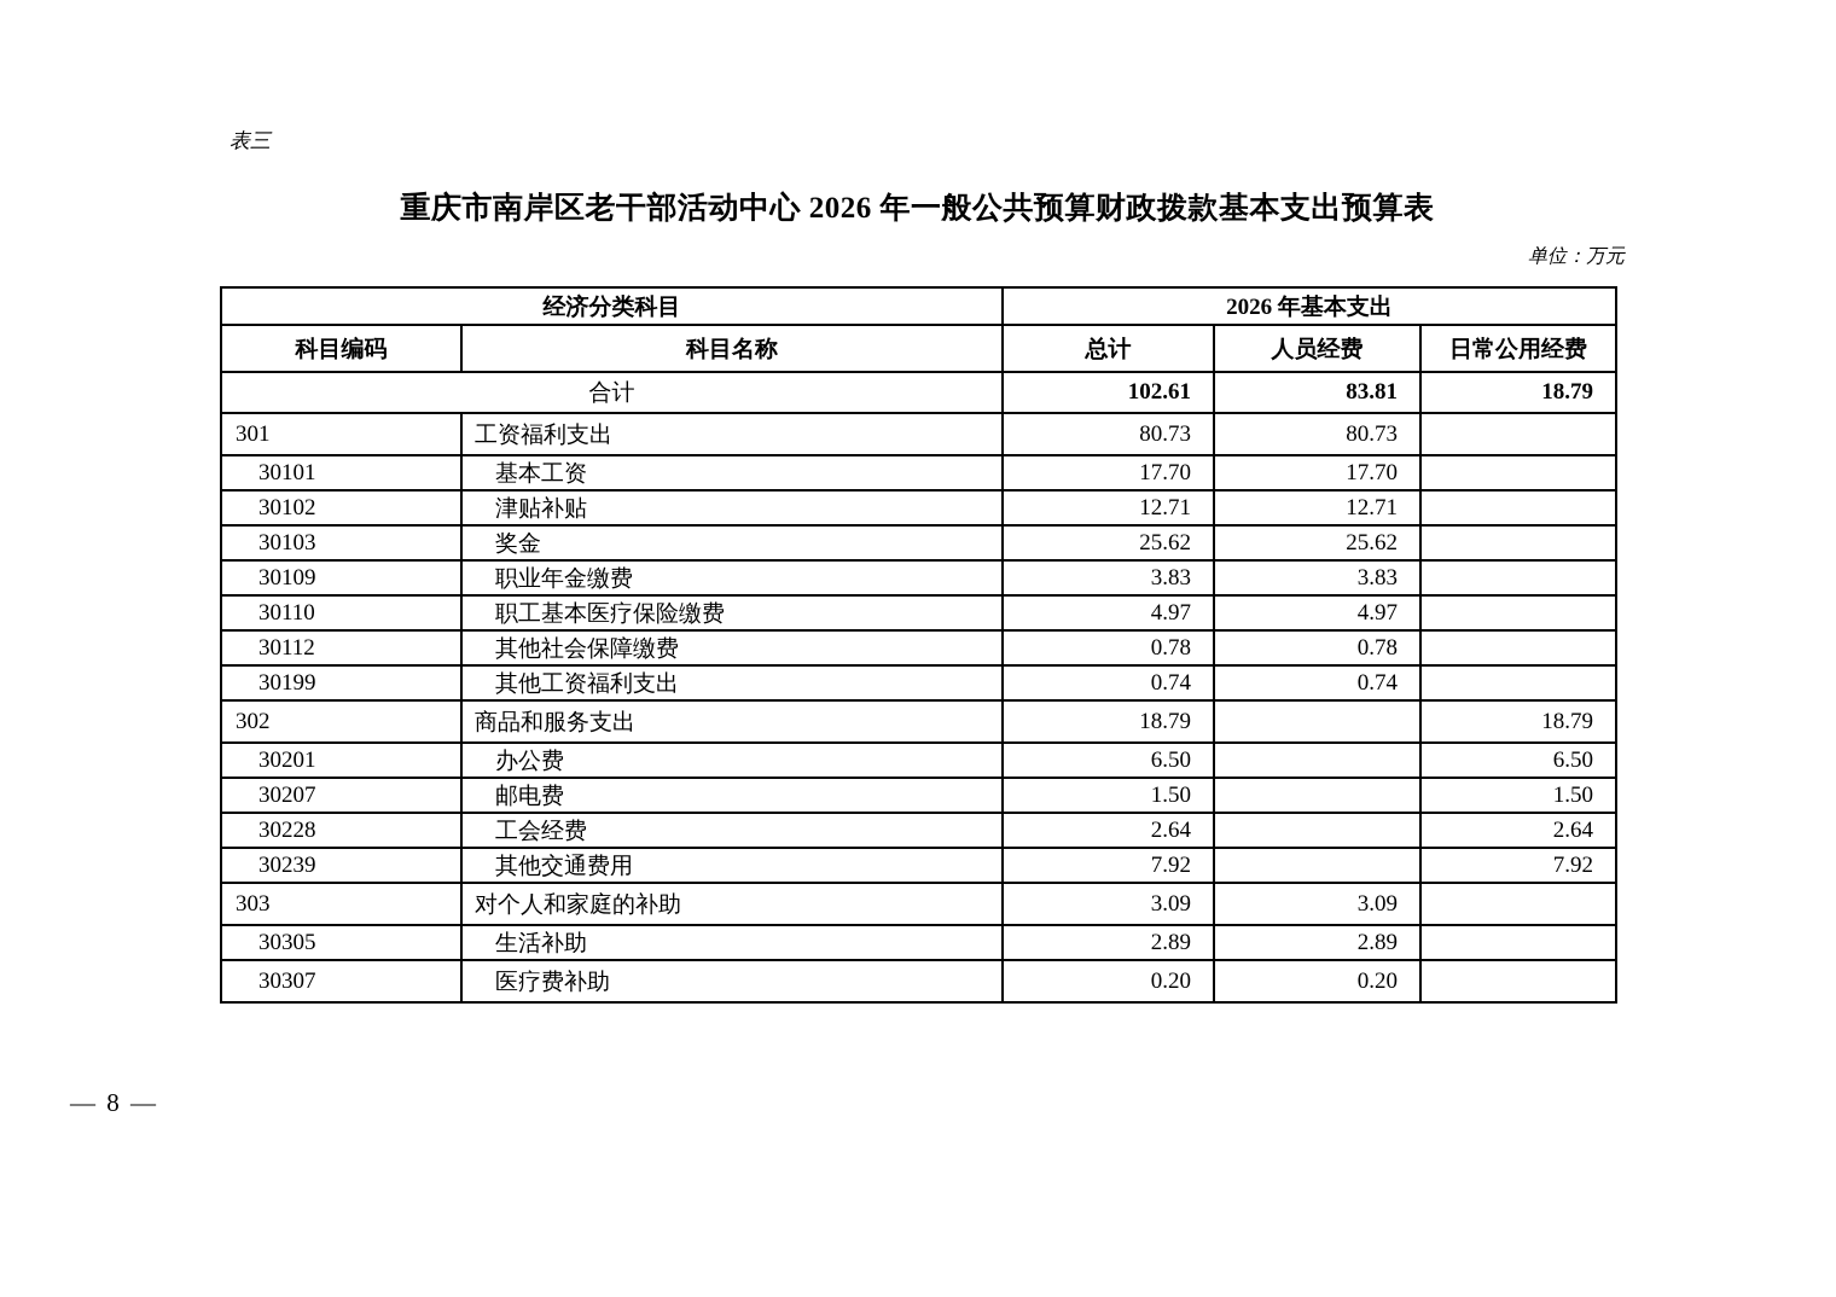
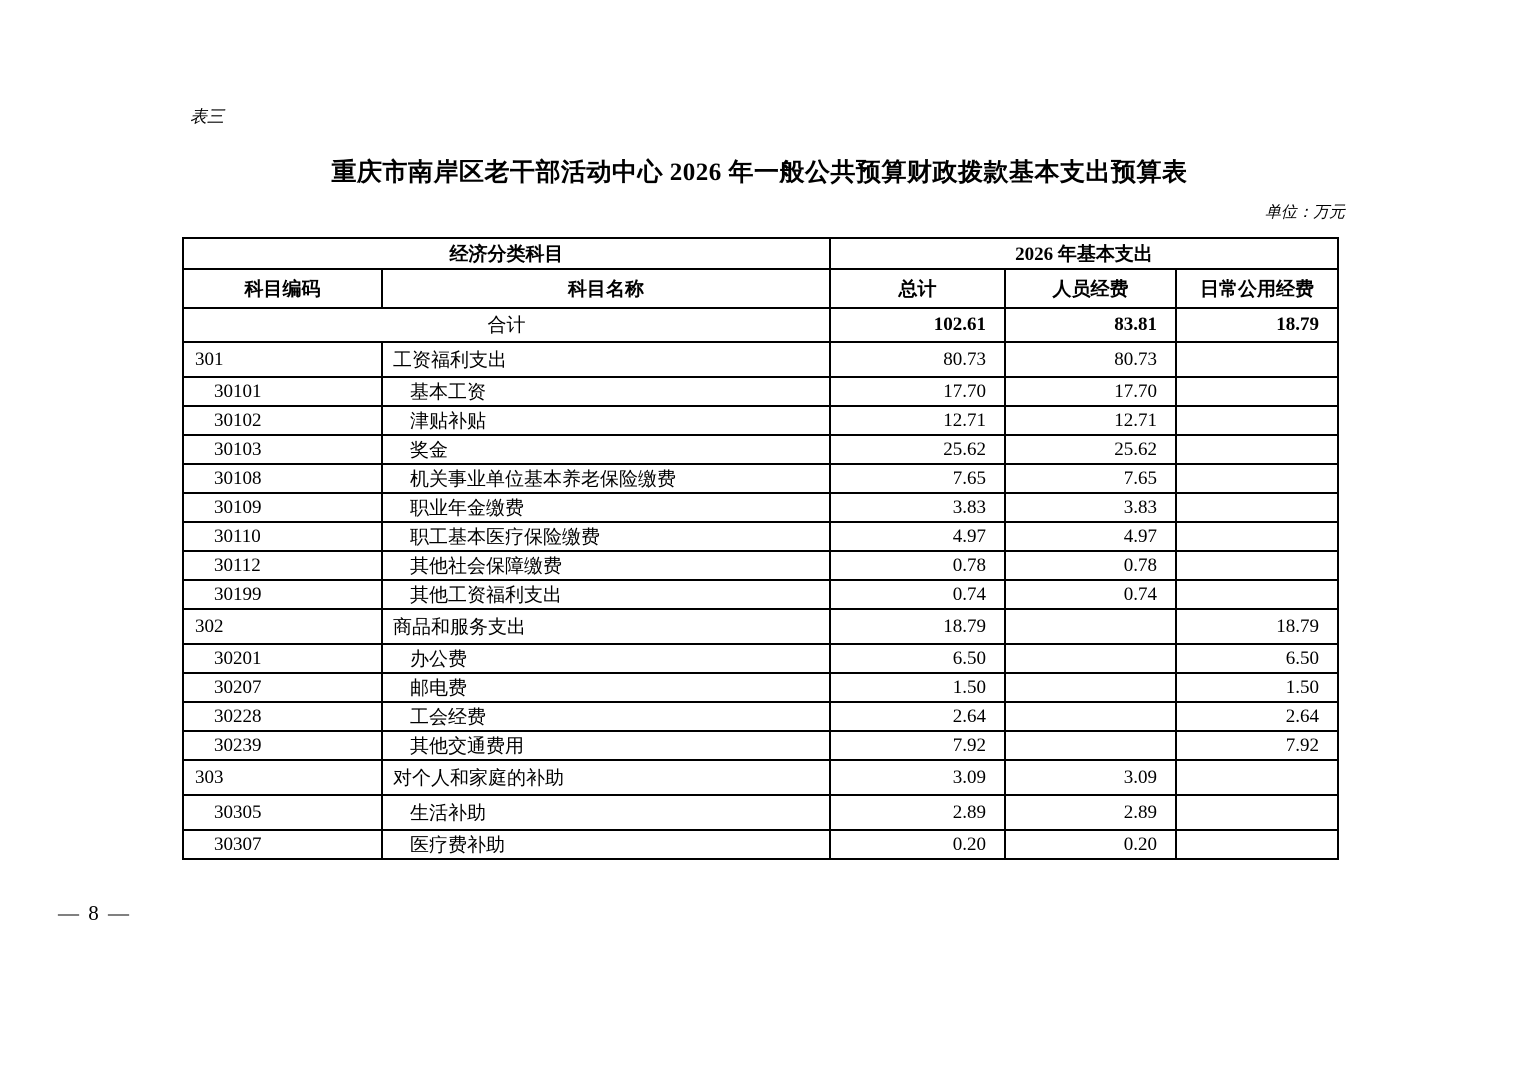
  表三
  重庆市南岸区老干部活动中心 2026 年一般公共预算财政拨款基本支出预算表
  单位：万元
  经济分类科目	2026 年基本支出
  科目编码	科目名称	总计	人员经费	日常公用经费
  合计	102.61	83.81	18.79
  301	工资福利支出	80.73	80.73
  30101	基本工资	17.70	17.70
  30102	津贴补贴	12.71	12.71
  30103	奖金	25.62	25.62
+ 30108	机关事业单位基本养老保险缴费	7.65	7.65
  30109	职业年金缴费	3.83	3.83
  30110	职工基本医疗保险缴费	4.97	4.97
  30112	其他社会保障缴费	0.78	0.78
  30199	其他工资福利支出	0.74	0.74
  302	商品和服务支出	18.79		18.79
  30201	办公费	6.50		6.50
  30207	邮电费	1.50		1.50
  30228	工会经费	2.64		2.64
  30239	其他交通费用	7.92		7.92
  303	对个人和家庭的补助	3.09	3.09
  30305	生活补助	2.89	2.89
  30307	医疗费补助	0.20	0.20
  — 8 —
